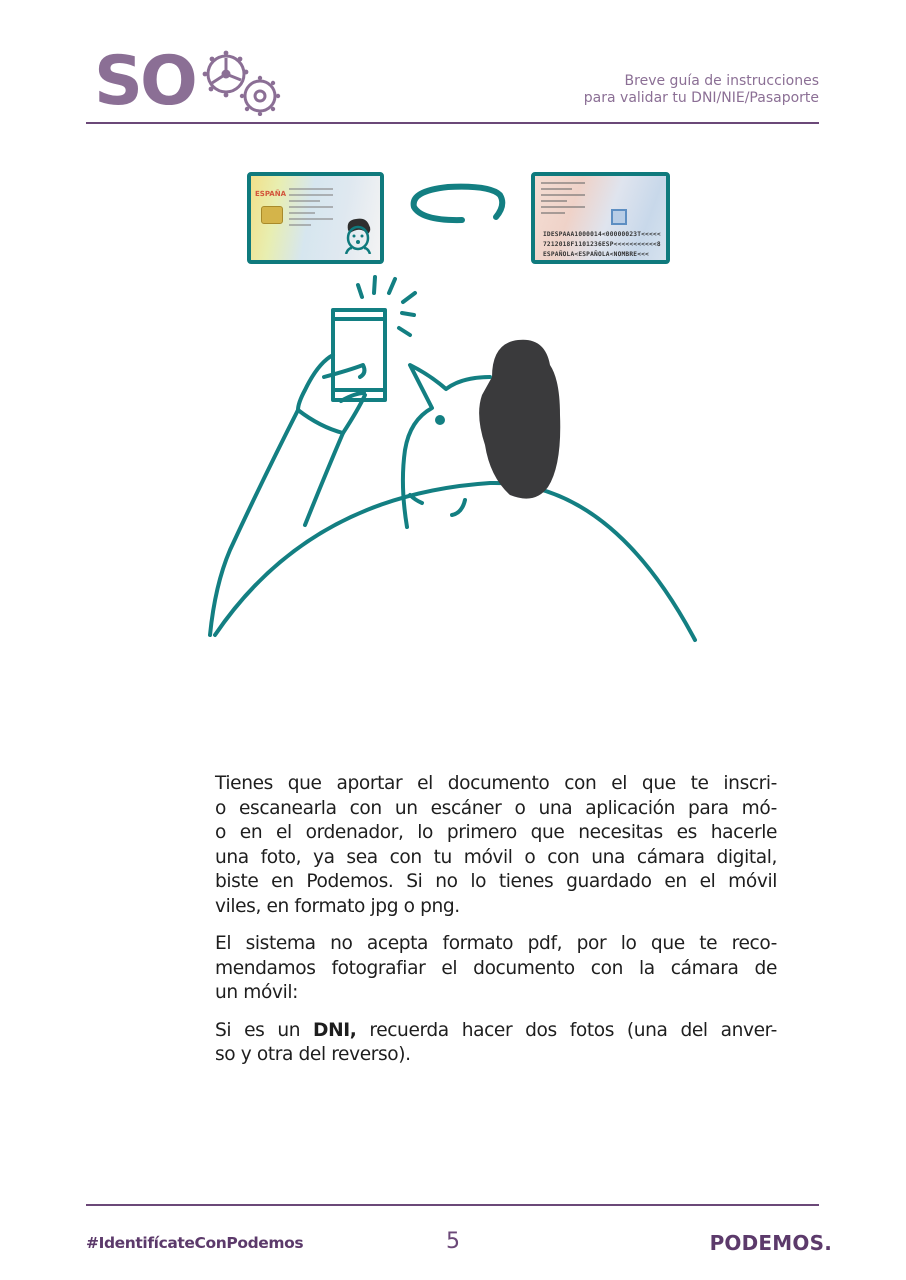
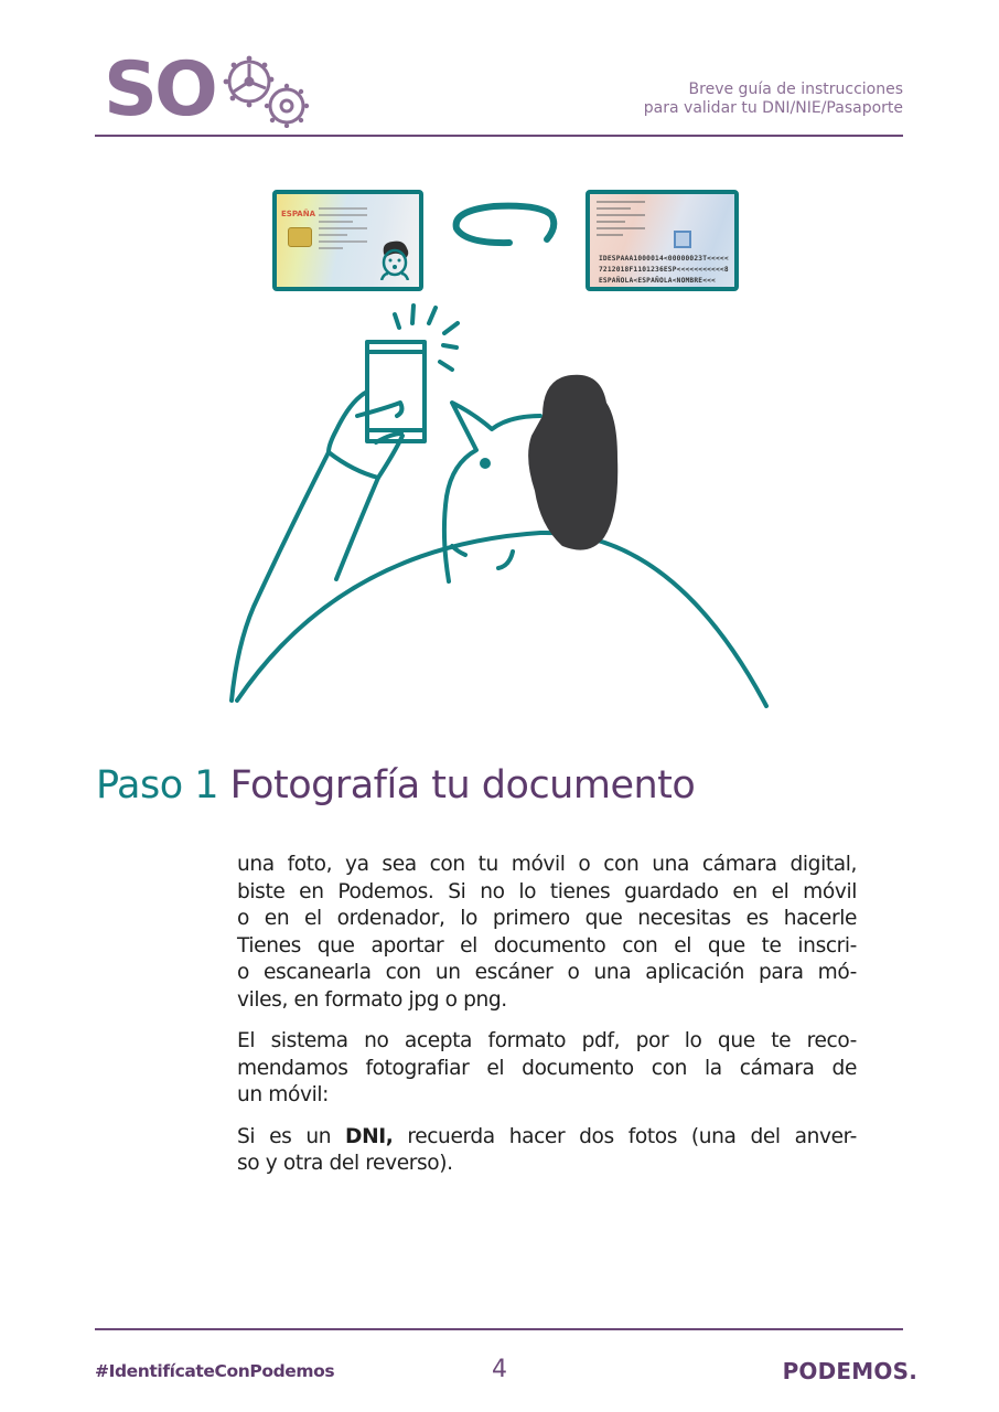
  SO
  Breve guía de instrucciones
  para validar tu DNI/NIE/Pasaporte
  ESPAÑA
+ Paso 1 Fotografía tu documento
- Tienes que aportar el documento con el que te inscri-
+ una foto, ya sea con tu móvil o con una cámara digital,
- o escanearla con un escáner o una aplicación para mó-
+ biste en Podemos. Si no lo tienes guardado en el móvil
  o en el ordenador, lo primero que necesitas es hacerle
- una foto, ya sea con tu móvil o con una cámara digital,
+ Tienes que aportar el documento con el que te inscri-
- biste en Podemos. Si no lo tienes guardado en el móvil
+ o escanearla con un escáner o una aplicación para mó-
  viles, en formato jpg o png.
  El sistema no acepta formato pdf, por lo que te reco-
  mendamos fotografiar el documento con la cámara de
  un móvil:
  Si es un DNI, recuerda hacer dos fotos (una del anver-
  so y otra del reverso).
  #IdentifícateConPodemos
- 5
+ 4
  PODEMOS.
